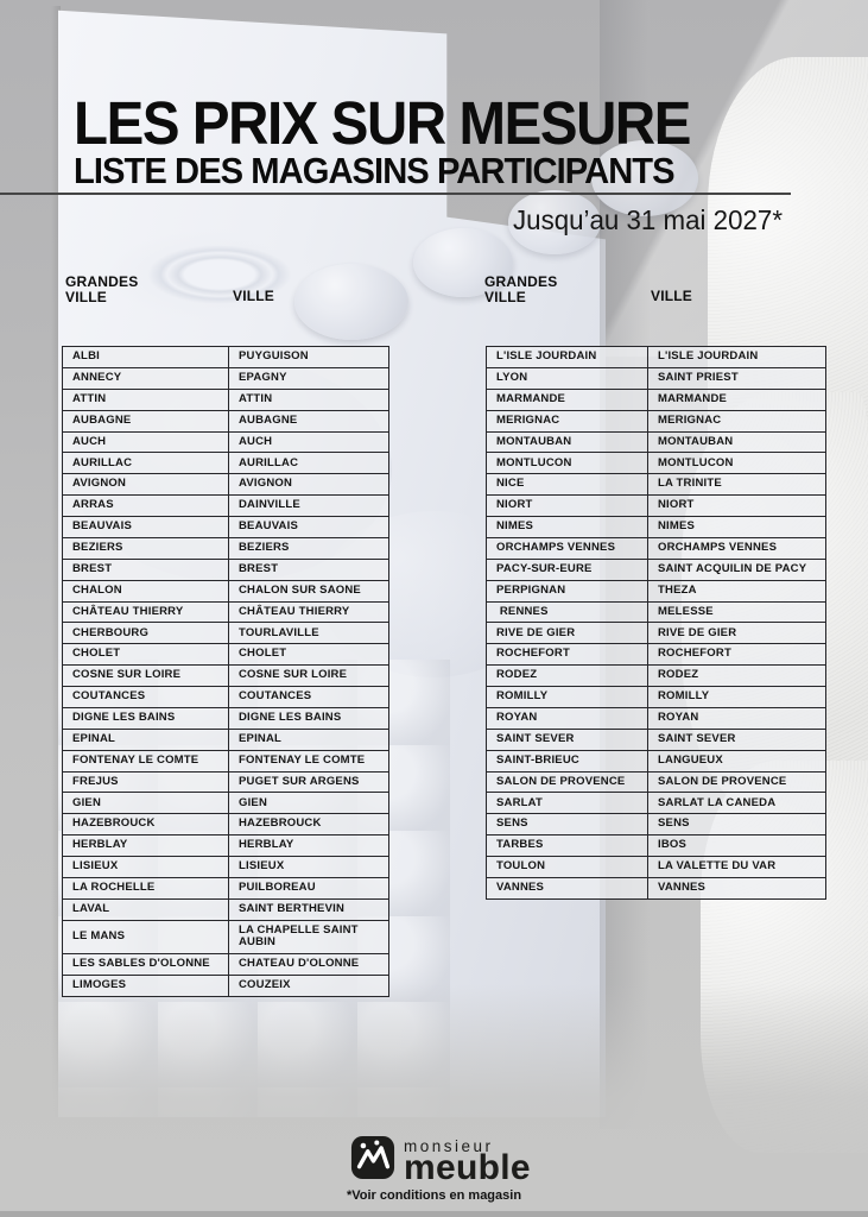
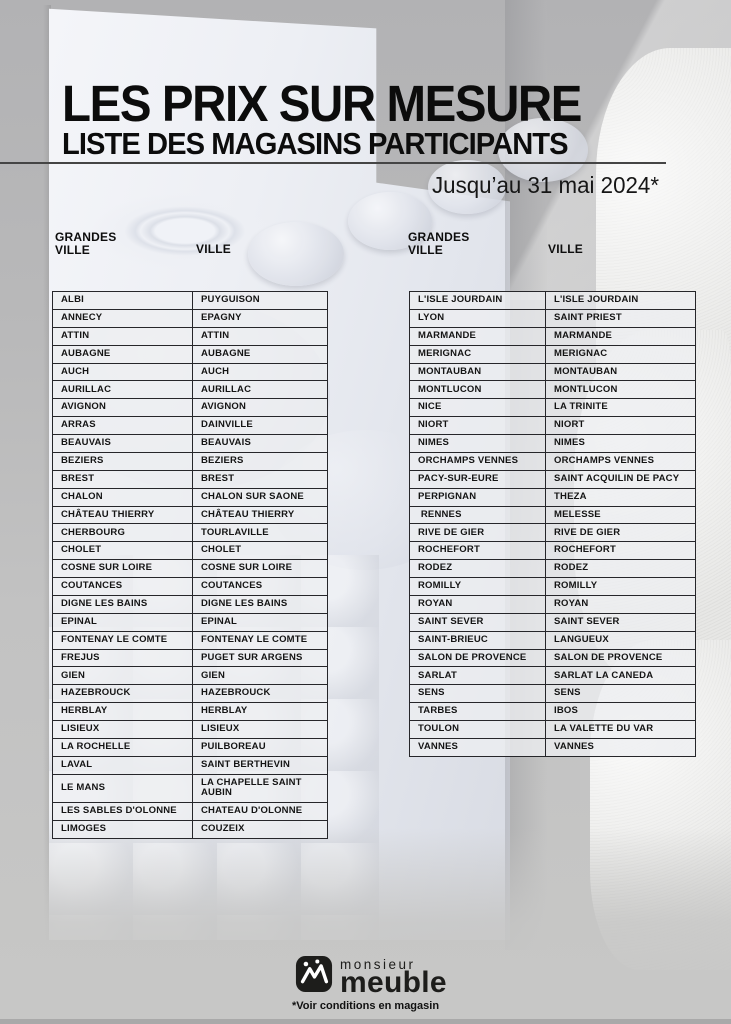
  LES PRIX SUR MESURE
  LISTE DES MAGASINS PARTICIPANTS
- Jusqu’au 31 mai 2027*
+ Jusqu’au 31 mai 2024*
  GRANDES
  VILLE
  VILLE
  GRANDES
  VILLE
  VILLE
  ALBI
  PUYGUISON
  ANNECY
  EPAGNY
  ATTIN
  ATTIN
  AUBAGNE
  AUBAGNE
  AUCH
  AUCH
  AURILLAC
  AURILLAC
  AVIGNON
  AVIGNON
  ARRAS
  DAINVILLE
  BEAUVAIS
  BEAUVAIS
  BEZIERS
  BEZIERS
  BREST
  BREST
  CHALON
  CHALON SUR SAONE
  CHÂTEAU THIERRY
  CHÂTEAU THIERRY
  CHERBOURG
  TOURLAVILLE
  CHOLET
  CHOLET
  COSNE SUR LOIRE
  COSNE SUR LOIRE
  COUTANCES
  COUTANCES
  DIGNE LES BAINS
  DIGNE LES BAINS
  EPINAL
  EPINAL
  FONTENAY LE COMTE
  FONTENAY LE COMTE
  FREJUS
  PUGET SUR ARGENS
  GIEN
  GIEN
  HAZEBROUCK
  HAZEBROUCK
  HERBLAY
  HERBLAY
  LISIEUX
  LISIEUX
  LA ROCHELLE
  PUILBOREAU
  LAVAL
  SAINT BERTHEVIN
  LE MANS
  LA CHAPELLE SAINT AUBIN
  LES SABLES D'OLONNE
  CHATEAU D'OLONNE
  LIMOGES
  COUZEIX
  L'ISLE JOURDAIN
  L'ISLE JOURDAIN
  LYON
  SAINT PRIEST
  MARMANDE
  MARMANDE
  MERIGNAC
  MERIGNAC
  MONTAUBAN
  MONTAUBAN
  MONTLUCON
  MONTLUCON
  NICE
  LA TRINITE
  NIORT
  NIORT
  NIMES
  NIMES
  ORCHAMPS VENNES
  ORCHAMPS VENNES
  PACY-SUR-EURE
  SAINT ACQUILIN DE PACY
  PERPIGNAN
  THEZA
  RENNES
  MELESSE
  RIVE DE GIER
  RIVE DE GIER
  ROCHEFORT
  ROCHEFORT
  RODEZ
  RODEZ
  ROMILLY
  ROMILLY
  ROYAN
  ROYAN
  SAINT SEVER
  SAINT SEVER
  SAINT-BRIEUC
  LANGUEUX
  SALON DE PROVENCE
  SALON DE PROVENCE
  SARLAT
  SARLAT LA CANEDA
  SENS
  SENS
  TARBES
  IBOS
  TOULON
  LA VALETTE DU VAR
  VANNES
  VANNES
  monsieur
  meuble
  *Voir conditions en magasin
